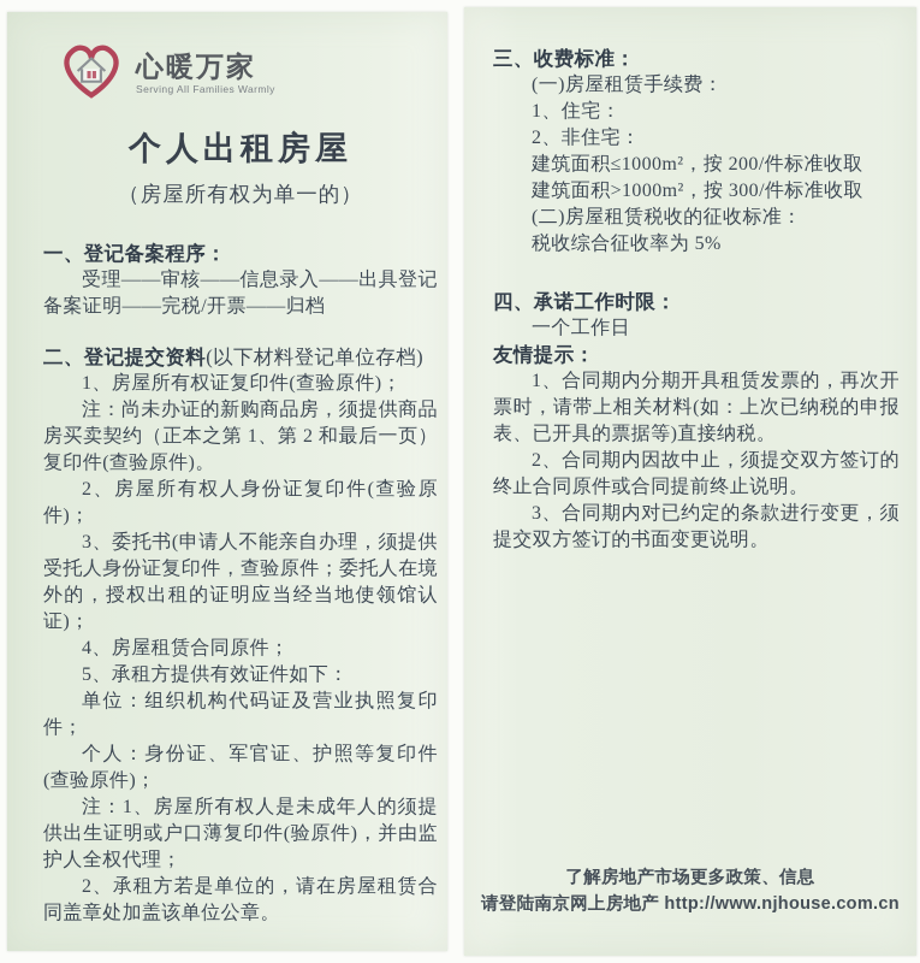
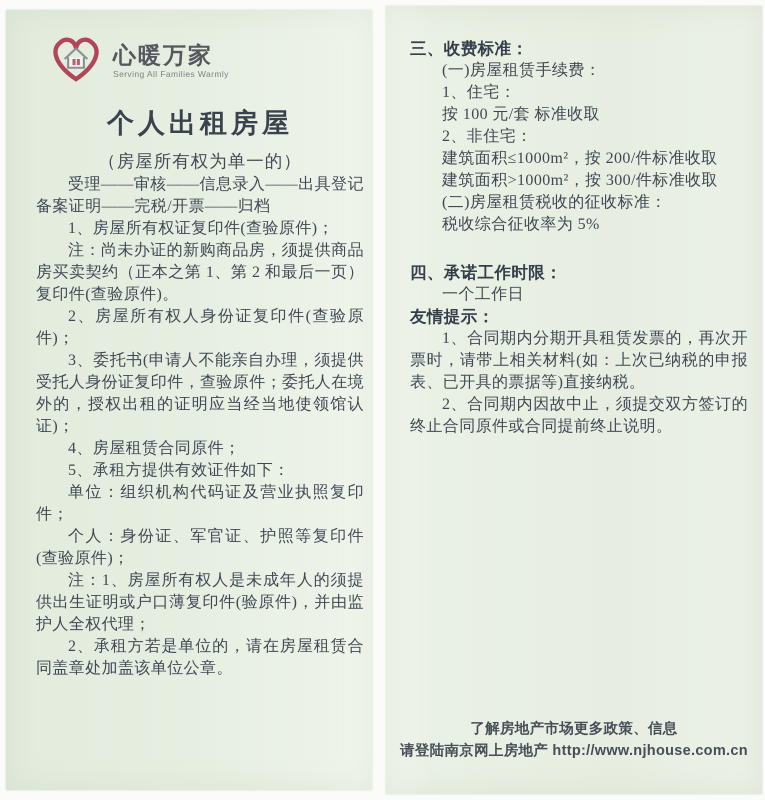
  心暖万家
  Serving All Families Warmly
  个人出租房屋
  （房屋所有权为单一的）
- 一、登记备案程序：
  受理——审核——信息录入——出具登记备案证明——完税/开票——归档
- 二、登记提交资料(以下材料登记单位存档)
  1、房屋所有权证复印件(查验原件)；
  注：尚未办证的新购商品房，须提供商品房买卖契约（正本之第 1、第 2 和最后一页）复印件(查验原件)。
  2、房屋所有权人身份证复印件(查验原件)；
  3、委托书(申请人不能亲自办理，须提供受托人身份证复印件，查验原件；委托人在境外的，授权出租的证明应当经当地使领馆认证)；
  4、房屋租赁合同原件；
  5、承租方提供有效证件如下：
  单位：组织机构代码证及营业执照复印件；
  个人：身份证、军官证、护照等复印件(查验原件)；
  注：1、房屋所有权人是未成年人的须提供出生证明或户口薄复印件(验原件)，并由监护人全权代理；
  2、承租方若是单位的，请在房屋租赁合同盖章处加盖该单位公章。
  三、收费标准：
  (一)房屋租赁手续费：
  1、住宅：
+ 按 100 元/套 标准收取
  2、非住宅：
  建筑面积≤1000m²，按 200/件标准收取
  建筑面积>1000m²，按 300/件标准收取
  (二)房屋租赁税收的征收标准：
  税收综合征收率为 5%
  四、承诺工作时限：
  一个工作日
  友情提示：
  1、合同期内分期开具租赁发票的，再次开票时，请带上相关材料(如：上次已纳税的申报表、已开具的票据等)直接纳税。
  2、合同期内因故中止，须提交双方签订的终止合同原件或合同提前终止说明。
- 3、合同期内对已约定的条款进行变更，须提交双方签订的书面变更说明。
  了解房地产市场更多政策、信息
  请登陆南京网上房地产 http://www.njhouse.com.cn
